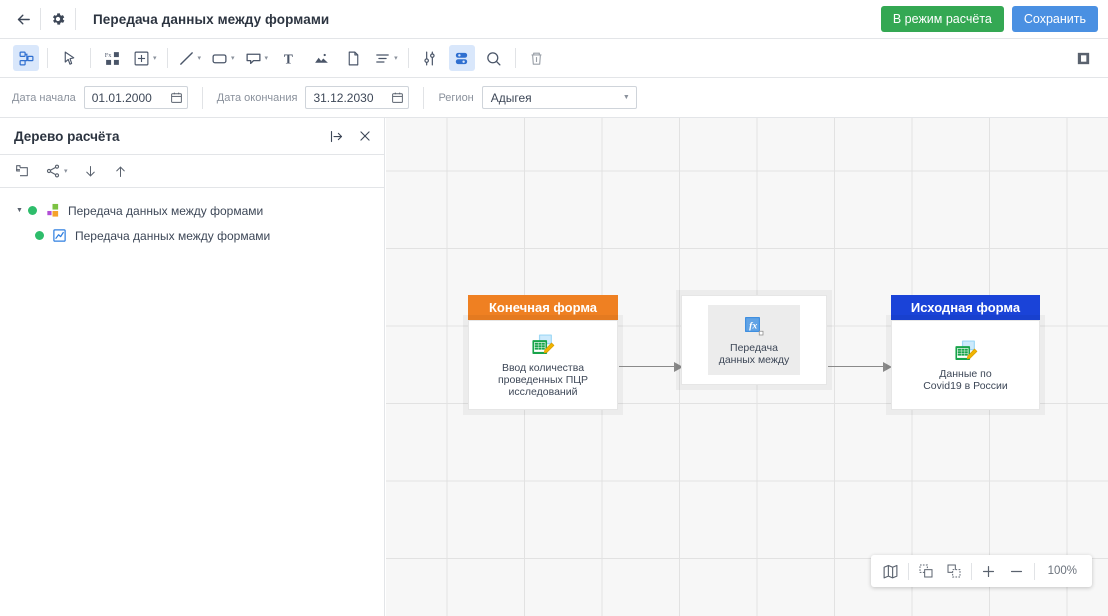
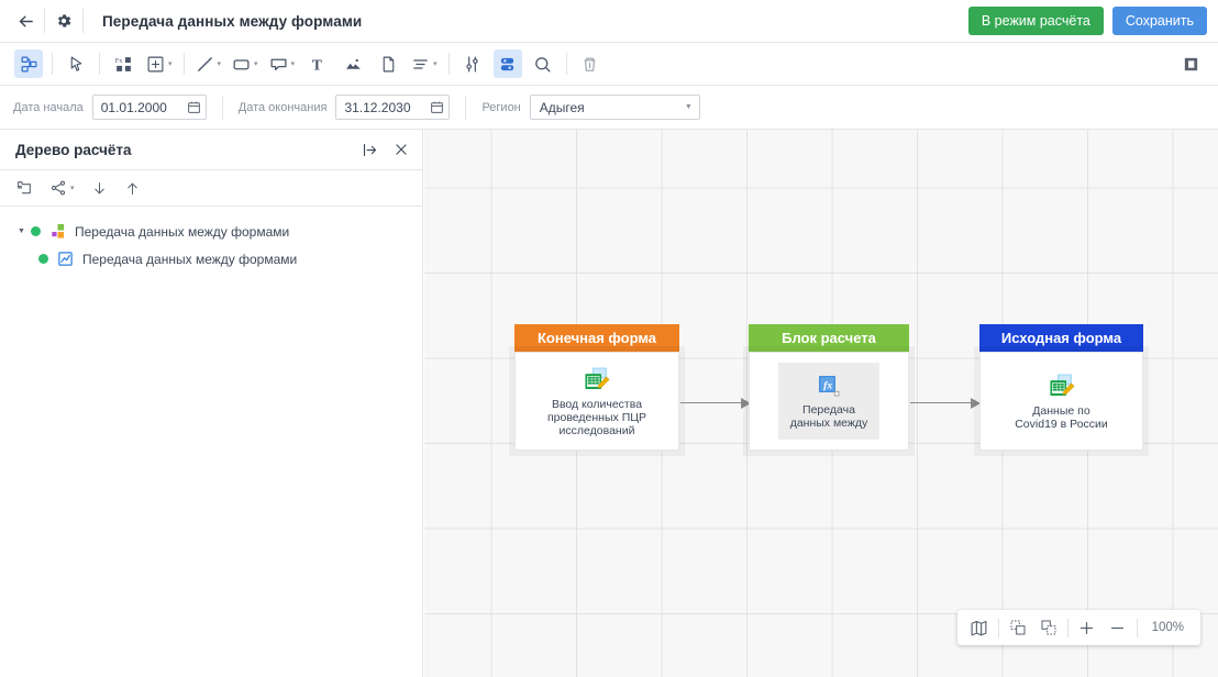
  Передача данных между формами
  В режим расчёта
  Сохранить
  T
  Дата начала
  01.01.2000
  Дата окончания
  31.12.2030
  Регион
  Адыгея
  Дерево расчёта
  Передача данных между формами
  Передача данных между формами
  Конечная форма
  Ввод количества
  проведенных ПЦР
  исследований
+ Блок расчета
  fx
  Передача
  данных между
  Исходная форма
  Данные по
  Covid19 в России
  100%
